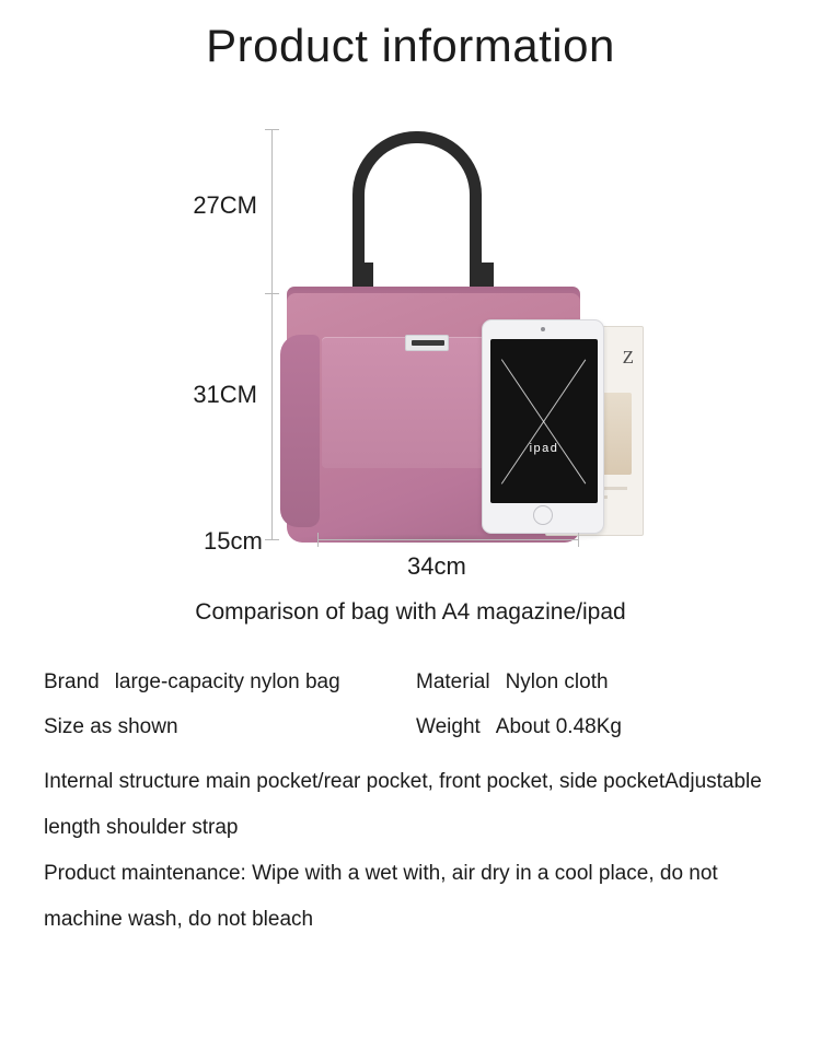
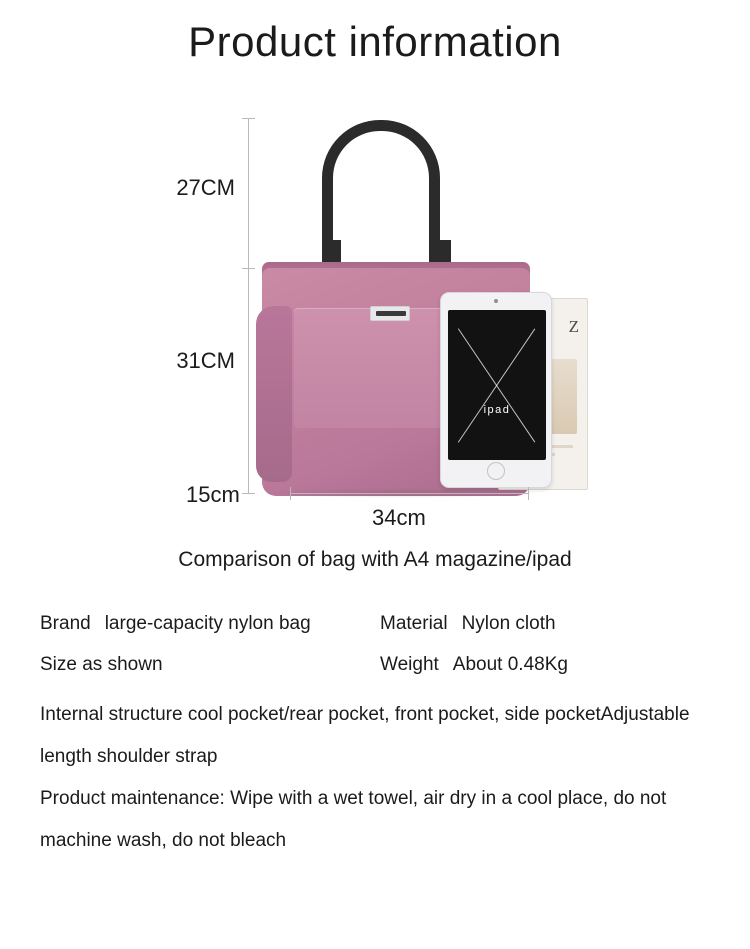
  Product information
  27CM
  31CM
  Z
  ipad
  15cm
  34cm
  Comparison of bag with A4 magazine/ipad
  Brand
  large-capacity nylon bag
  Material
  Nylon cloth
  Size as shown
  Weight
  About 0.48Kg
- Internal structure main pocket/rear pocket, front pocket, side pocketAdjustable length shoulder strap
+ Internal structure cool pocket/rear pocket, front pocket, side pocketAdjustable length shoulder strap
- Product maintenance: Wipe with a wet with, air dry in a cool place, do not machine wash, do not bleach
+ Product maintenance: Wipe with a wet towel, air dry in a cool place, do not machine wash, do not bleach
